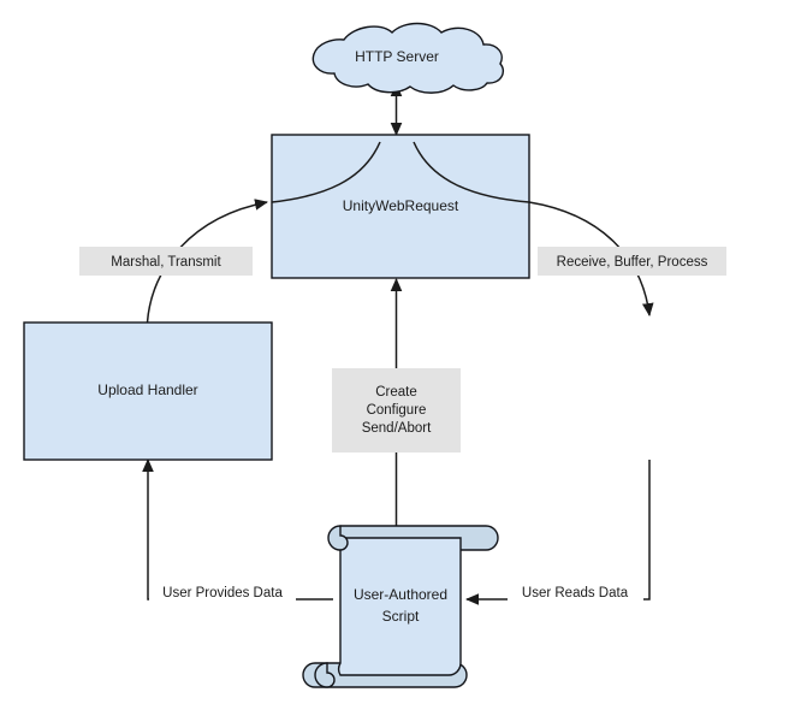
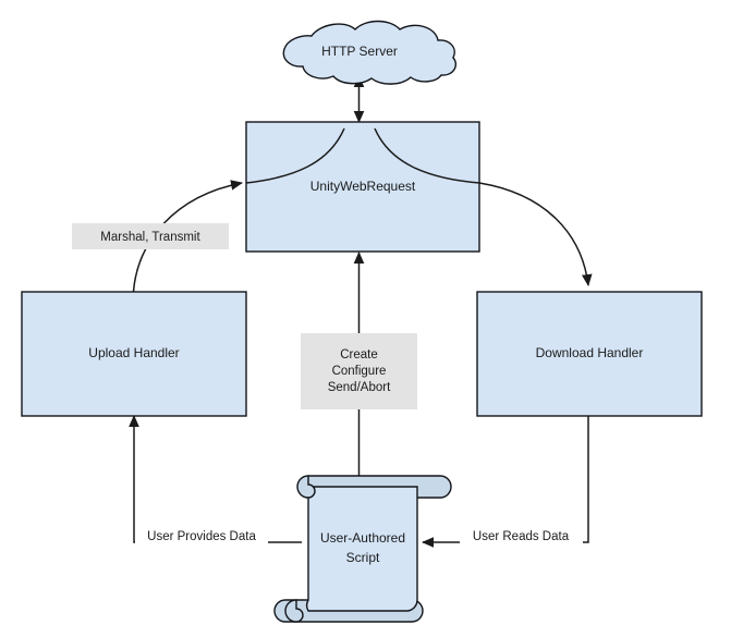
  HTTP Server
  UnityWebRequest
  Upload Handler
+ Download Handler
  User-Authored
  Script
  Marshal, Transmit
- Receive, Buffer, Process
  Create
  Configure
  Send/Abort
  User Provides Data
  User Reads Data
